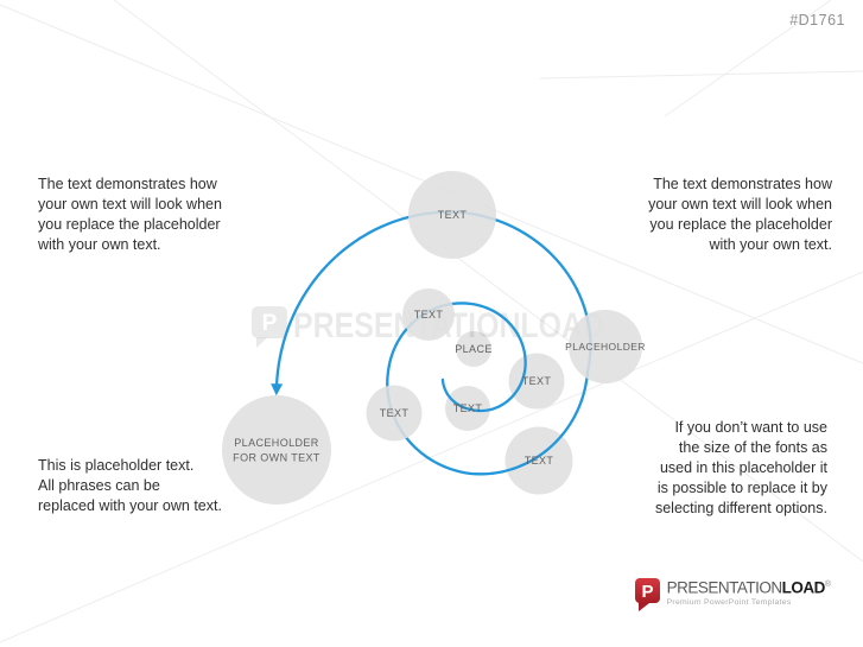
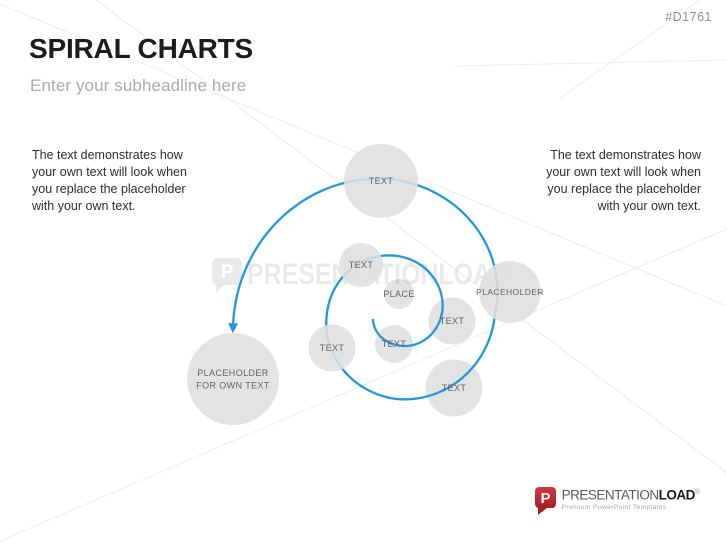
  PRESENTATIONLOAD
  TEXT
  TEXT
  PLACE
  TEXT
  TEXT
  TEXT
  PLACEHOLDER
  TEXT
  PLACEHOLDER
  FOR OWN TEXT
  #D1761
+ SPIRAL CHARTS
+ Enter your subheadline here
  The text demonstrates how
  your own text will look when
  you replace the placeholder
  with your own text.
  The text demonstrates how
  your own text will look when
  you replace the placeholder
  with your own text.
- This is placeholder text.
- All phrases can be
- replaced with your own text.
- If you don’t want to use
- the size of the fonts as
- used in this placeholder it
- is possible to replace it by
- selecting different options.
  P
  PRESENTATIONLOAD
